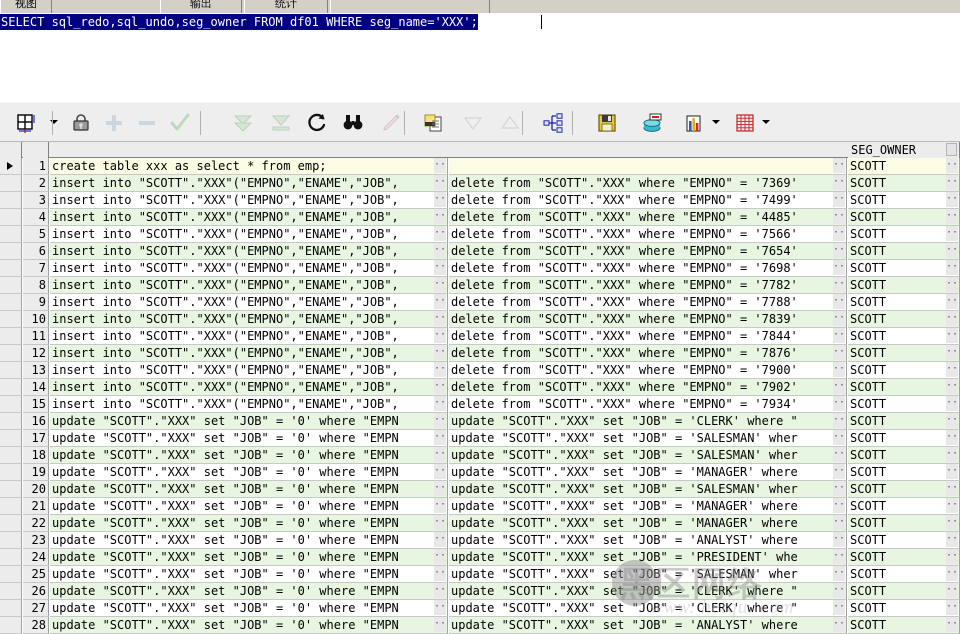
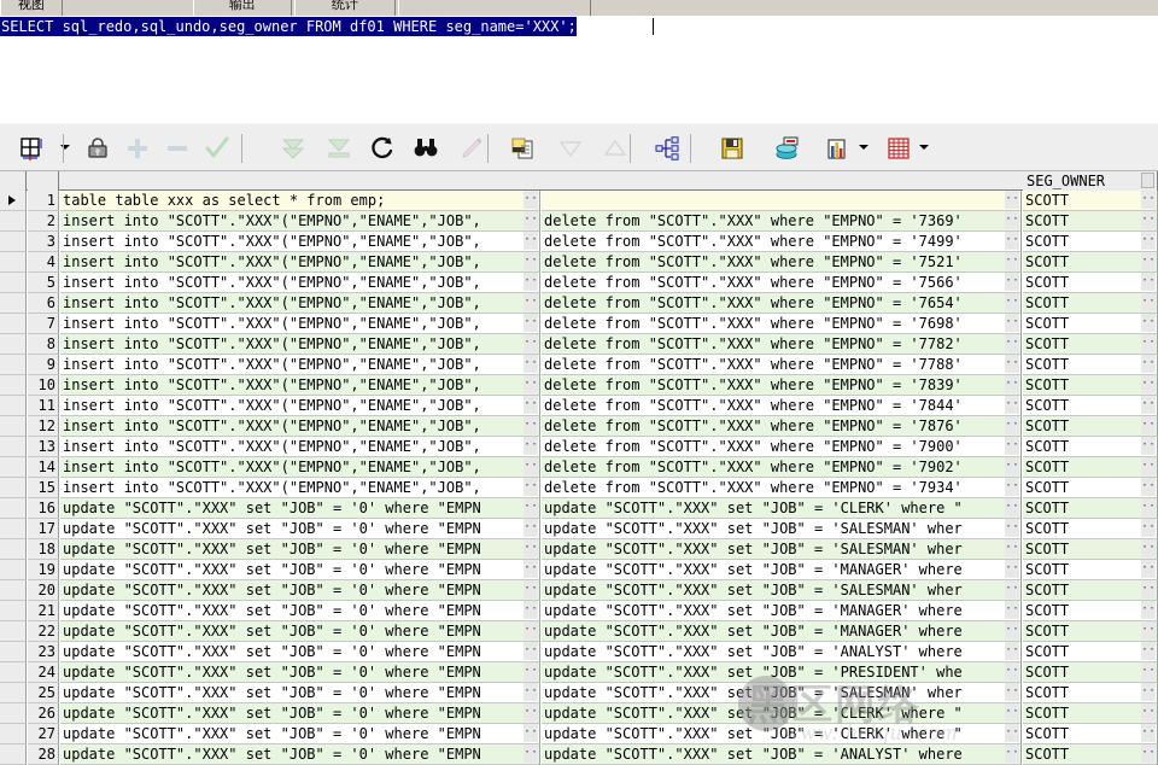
  视图
  输出
  统计
  SELECT sql_redo,sql_undo,seg_owner FROM df01 WHERE seg_name='XXX';
  SEG_OWNER
  1
- create table xxx as select * from emp;
+ table table xxx as select * from emp;
  SCOTT
  2
  insert into "SCOTT"."XXX"("EMPNO","ENAME","JOB",
  delete from "SCOTT"."XXX" where "EMPNO" = '7369'
  SCOTT
  3
  insert into "SCOTT"."XXX"("EMPNO","ENAME","JOB",
  delete from "SCOTT"."XXX" where "EMPNO" = '7499'
  SCOTT
  4
  insert into "SCOTT"."XXX"("EMPNO","ENAME","JOB",
- delete from "SCOTT"."XXX" where "EMPNO" = '4485'
+ delete from "SCOTT"."XXX" where "EMPNO" = '7521'
  SCOTT
  5
  insert into "SCOTT"."XXX"("EMPNO","ENAME","JOB",
  delete from "SCOTT"."XXX" where "EMPNO" = '7566'
  SCOTT
  6
  insert into "SCOTT"."XXX"("EMPNO","ENAME","JOB",
  delete from "SCOTT"."XXX" where "EMPNO" = '7654'
  SCOTT
  7
  insert into "SCOTT"."XXX"("EMPNO","ENAME","JOB",
  delete from "SCOTT"."XXX" where "EMPNO" = '7698'
  SCOTT
  8
  insert into "SCOTT"."XXX"("EMPNO","ENAME","JOB",
  delete from "SCOTT"."XXX" where "EMPNO" = '7782'
  SCOTT
  9
  insert into "SCOTT"."XXX"("EMPNO","ENAME","JOB",
  delete from "SCOTT"."XXX" where "EMPNO" = '7788'
  SCOTT
  10
  insert into "SCOTT"."XXX"("EMPNO","ENAME","JOB",
  delete from "SCOTT"."XXX" where "EMPNO" = '7839'
  SCOTT
  11
  insert into "SCOTT"."XXX"("EMPNO","ENAME","JOB",
  delete from "SCOTT"."XXX" where "EMPNO" = '7844'
  SCOTT
  12
  insert into "SCOTT"."XXX"("EMPNO","ENAME","JOB",
  delete from "SCOTT"."XXX" where "EMPNO" = '7876'
  SCOTT
  13
  insert into "SCOTT"."XXX"("EMPNO","ENAME","JOB",
  delete from "SCOTT"."XXX" where "EMPNO" = '7900'
  SCOTT
  14
  insert into "SCOTT"."XXX"("EMPNO","ENAME","JOB",
  delete from "SCOTT"."XXX" where "EMPNO" = '7902'
  SCOTT
  15
  insert into "SCOTT"."XXX"("EMPNO","ENAME","JOB",
  delete from "SCOTT"."XXX" where "EMPNO" = '7934'
  SCOTT
  16
  update "SCOTT"."XXX" set "JOB" = '0' where "EMPN
  update "SCOTT"."XXX" set "JOB" = 'CLERK' where "
  SCOTT
  17
  update "SCOTT"."XXX" set "JOB" = '0' where "EMPN
  update "SCOTT"."XXX" set "JOB" = 'SALESMAN' wher
  SCOTT
  18
  update "SCOTT"."XXX" set "JOB" = '0' where "EMPN
  update "SCOTT"."XXX" set "JOB" = 'SALESMAN' wher
  SCOTT
  19
  update "SCOTT"."XXX" set "JOB" = '0' where "EMPN
  update "SCOTT"."XXX" set "JOB" = 'MANAGER' where
  SCOTT
  20
  update "SCOTT"."XXX" set "JOB" = '0' where "EMPN
  update "SCOTT"."XXX" set "JOB" = 'SALESMAN' wher
  SCOTT
  21
  update "SCOTT"."XXX" set "JOB" = '0' where "EMPN
  update "SCOTT"."XXX" set "JOB" = 'MANAGER' where
  SCOTT
  22
  update "SCOTT"."XXX" set "JOB" = '0' where "EMPN
  update "SCOTT"."XXX" set "JOB" = 'MANAGER' where
  SCOTT
  23
  update "SCOTT"."XXX" set "JOB" = '0' where "EMPN
  update "SCOTT"."XXX" set "JOB" = 'ANALYST' where
  SCOTT
  24
  update "SCOTT"."XXX" set "JOB" = '0' where "EMPN
  update "SCOTT"."XXX" set "JOB" = 'PRESIDENT' whe
  SCOTT
  25
  update "SCOTT"."XXX" set "JOB" = '0' where "EMPN
  update "SCOTT"."XXX" set "JOB" = 'SALESMAN' wher
  SCOTT
  26
  update "SCOTT"."XXX" set "JOB" = '0' where "EMPN
  update "SCOTT"."XXX" set "JOB" = 'CLERK' where "
  SCOTT
  27
  update "SCOTT"."XXX" set "JOB" = '0' where "EMPN
  update "SCOTT"."XXX" set "JOB" = 'CLERK' where "
  SCOTT
  28
  update "SCOTT"."XXX" set "JOB" = '0' where "EMPN
  update "SCOTT"."XXX" set "JOB" = 'ANALYST' where
  SCOTT
  黑区网络
  www. heiqu. com
